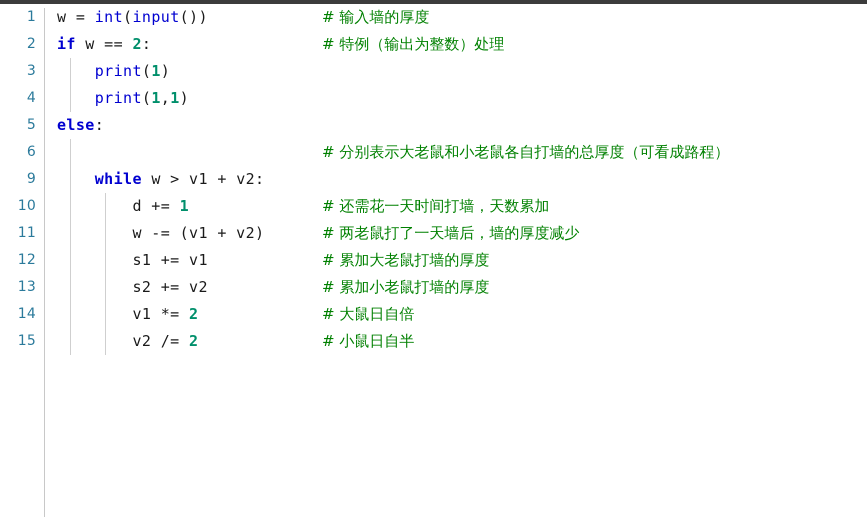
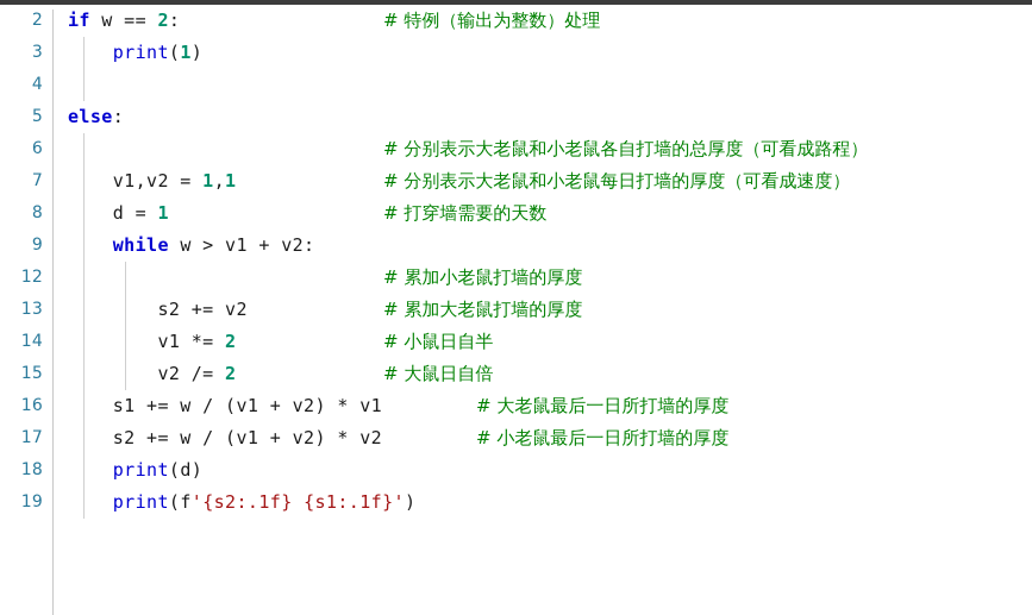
- 1
- w = int(input())
- # 输入墙的厚度
  2
  if w == 2:
  # 特例（输出为整数）处理
  3
  print(1)
  4
- print(1,1)
  5
  else:
  6
  # 分别表示大老鼠和小老鼠各自打墙的总厚度（可看成路程）
+ 7
+ v1,v2 = 1,1
+ # 分别表示大老鼠和小老鼠每日打墙的厚度（可看成速度）
+ 8
+ d = 1
+ # 打穿墙需要的天数
  9
  while w > v1 + v2:
- 10
- d += 1
- # 还需花一天时间打墙，天数累加
- 11
- w -= (v1 + v2)
- # 两老鼠打了一天墙后，墙的厚度减少
  12
- s1 += v1
- # 累加大老鼠打墙的厚度
+ # 累加小老鼠打墙的厚度
  13
  s2 += v2
- # 累加小老鼠打墙的厚度
+ # 累加大老鼠打墙的厚度
  14
  v1 *= 2
- # 大鼠日自倍
+ # 小鼠日自半
  15
  v2 /= 2
- # 小鼠日自半
+ # 大鼠日自倍
+ 16
+ s1 += w / (v1 + v2) * v1
+ # 大老鼠最后一日所打墙的厚度
+ 17
+ s2 += w / (v1 + v2) * v2
+ # 小老鼠最后一日所打墙的厚度
+ 18
+ print(d)
+ 19
+ print(f'{s2:.1f} {s1:.1f}')
